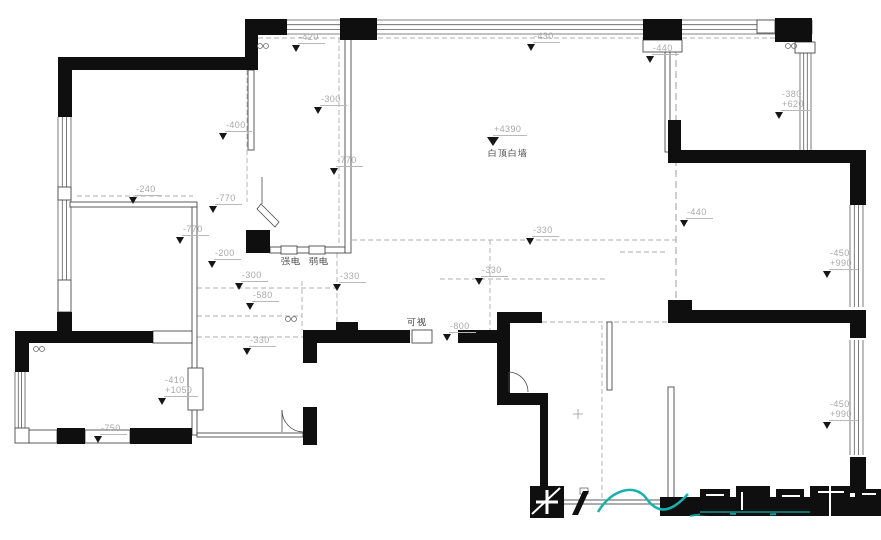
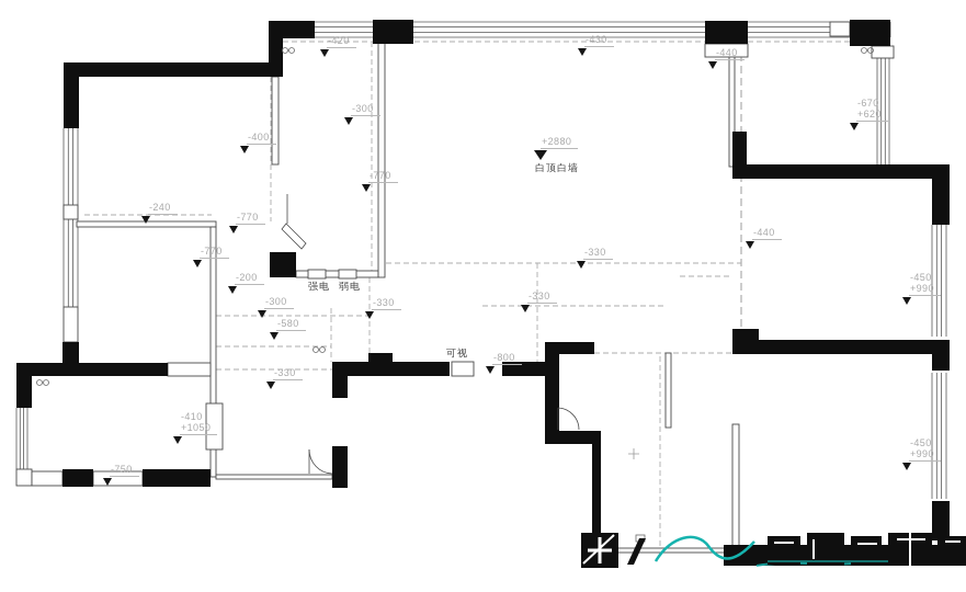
  强电
  弱电
  可视
  -420
  -430
  -440
  -400
- -380
+ -670
  +620
- +4390
+ +2880
  白顶白墙
  -300
  -770
  -240
  -770
  -770
  -200
  -300
  -580
  -330
  -330
  -330
  -800
  -330
  -410
  +1050
  -750
  -440
  -450
  +990
  -450
  +990
